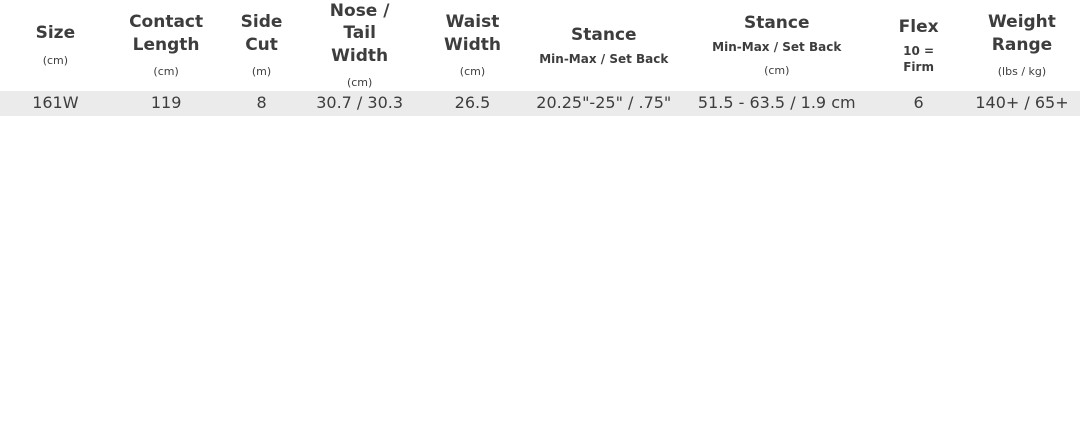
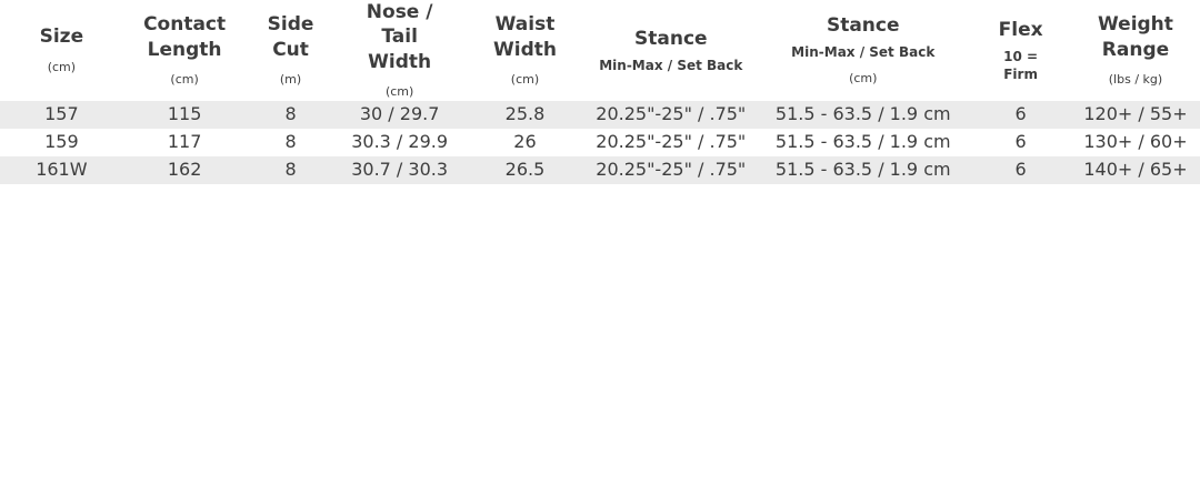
  Size (cm)	ContactLength (cm)	SideCut (m)	Nose /TailWidth (cm)	WaistWidth (cm)	Stance Min-Max / Set Back	Stance Min-Max / Set Back (cm)	Flex 10 =Firm	WeightRange (lbs / kg)
+ 157	115	8	30 / 29.7	25.8	20.25"-25" / .75"	51.5 - 63.5 / 1.9 cm	6	120+ / 55+
+ 159	117	8	30.3 / 29.9	26	20.25"-25" / .75"	51.5 - 63.5 / 1.9 cm	6	130+ / 60+
- 161W	119	8	30.7 / 30.3	26.5	20.25"-25" / .75"	51.5 - 63.5 / 1.9 cm	6	140+ / 65+
+ 161W	162	8	30.7 / 30.3	26.5	20.25"-25" / .75"	51.5 - 63.5 / 1.9 cm	6	140+ / 65+
